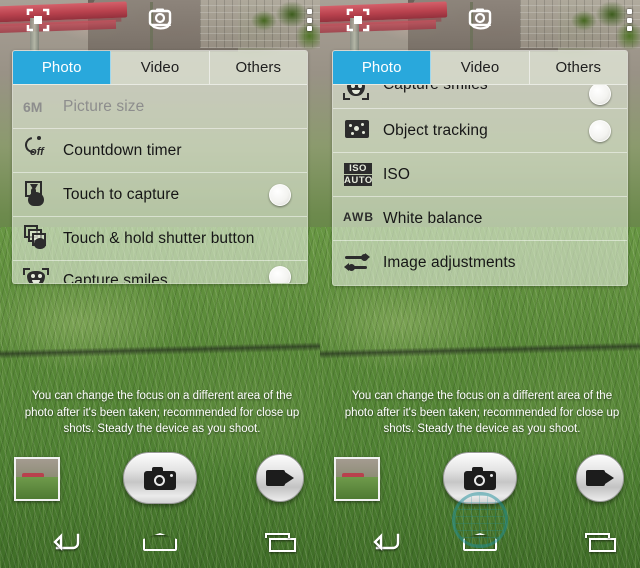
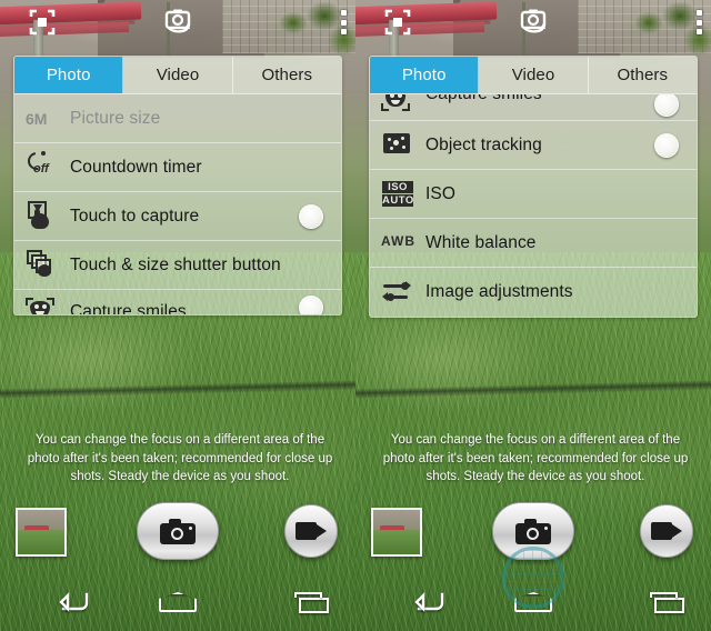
  Photo
  Video
  Others
  6M
  Picture size
  off
  Countdown timer
  Touch to capture
- Touch & hold shutter button
+ Touch & size shutter button
  Capture smiles
  You can change the focus on a different area of the photo after it's been taken; recommended for close up shots. Steady the device as you shoot.
  Photo
  Video
  Others
  Capture smiles
  Object tracking
  ISO
  AUTO
  ISO
  AWB
  White balance
  Image adjustments
  You can change the focus on a different area of the photo after it's been taken; recommended for close up shots. Steady the device as you shoot.
